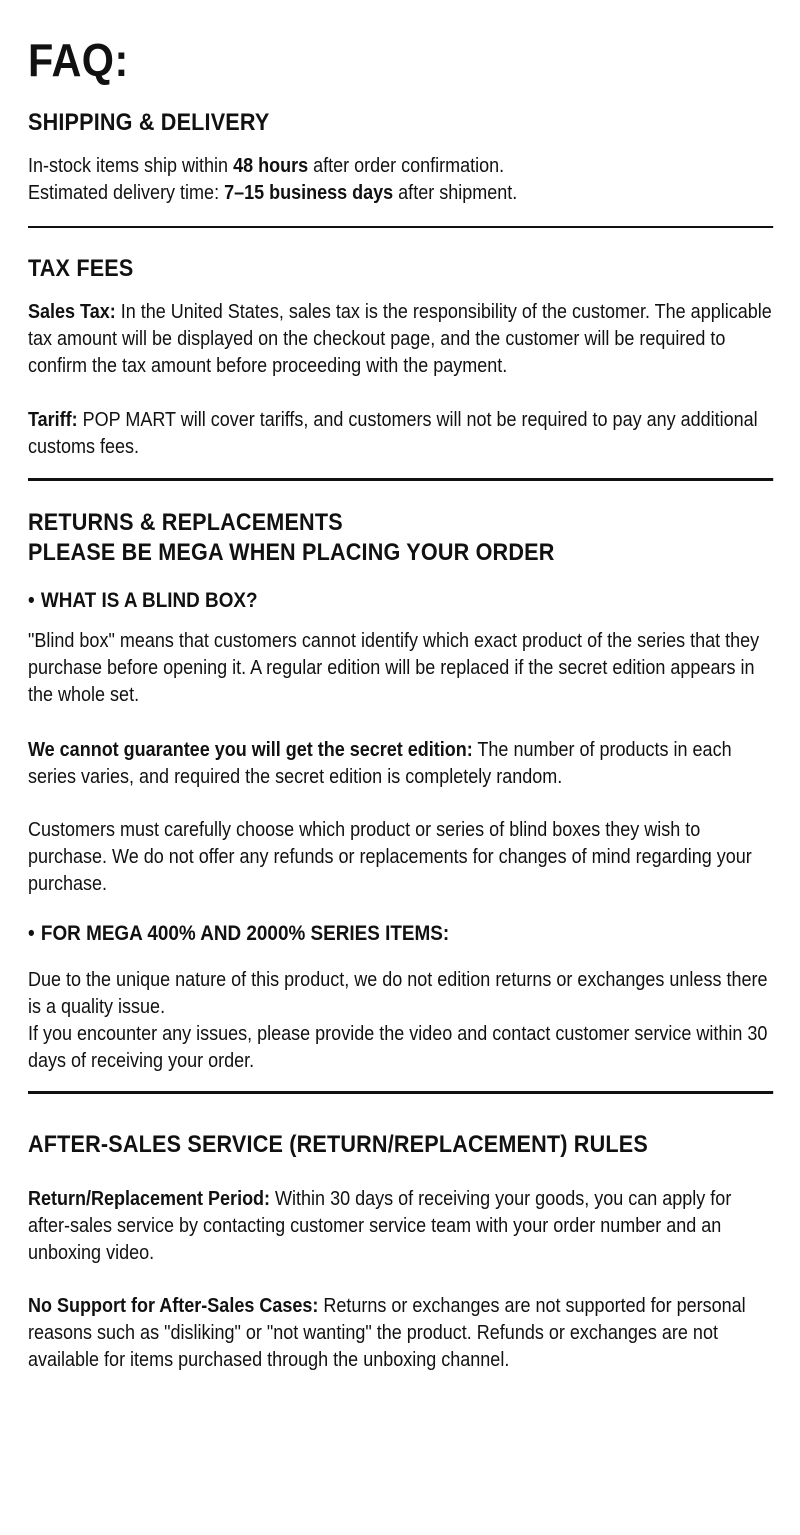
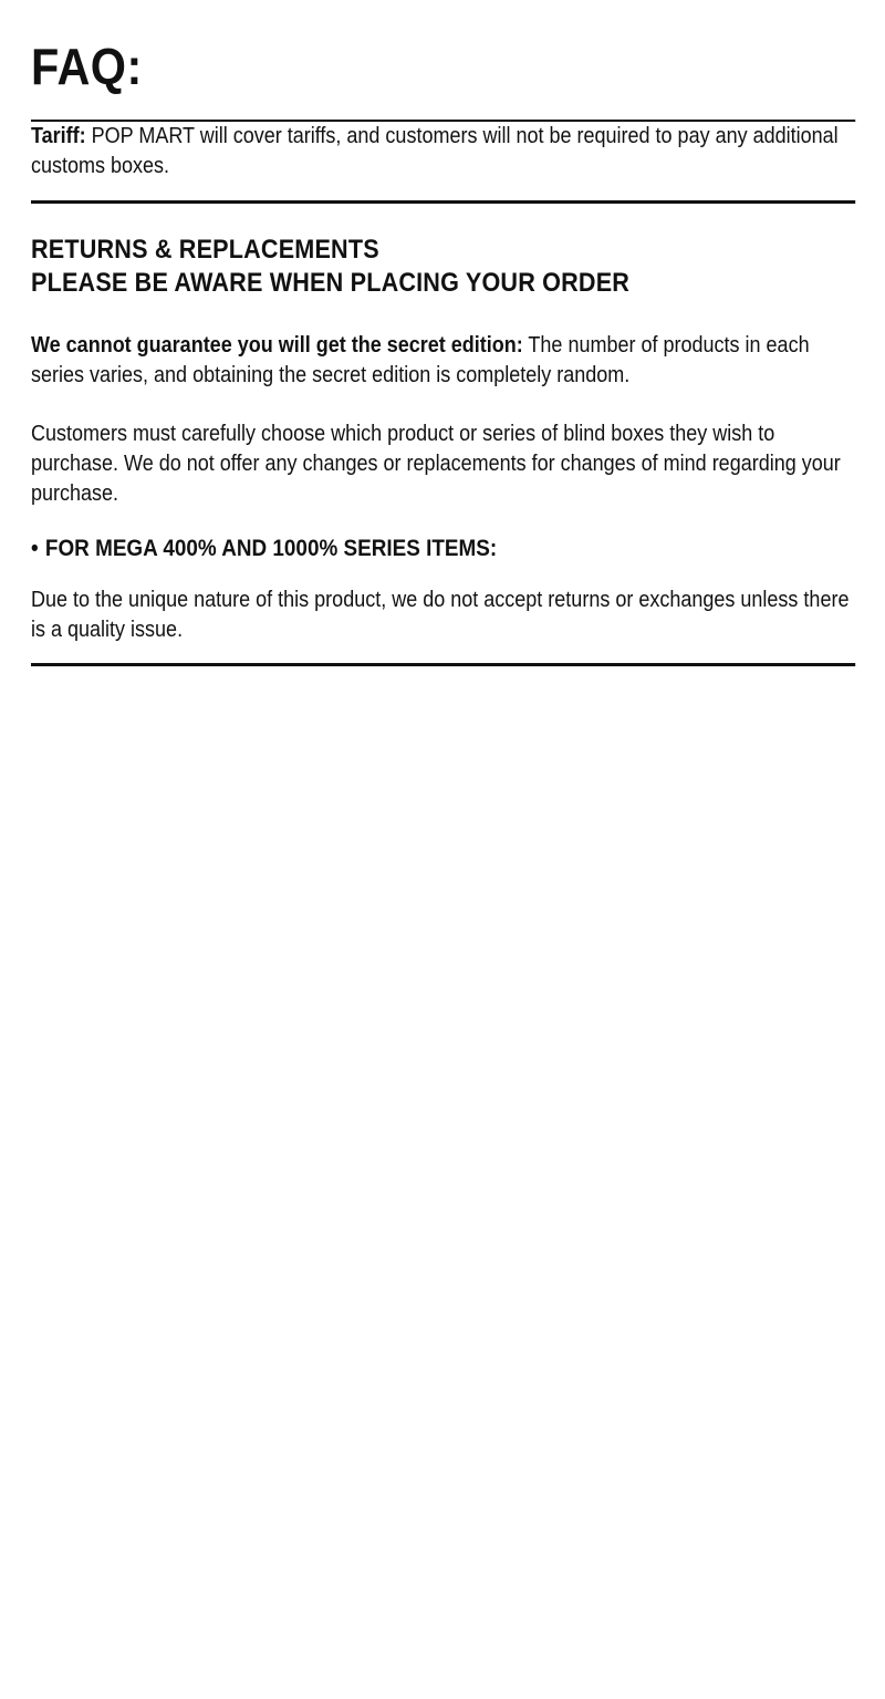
  FAQ:
- SHIPPING & DELIVERY
- In-stock items ship within 48 hours after order confirmation.
- Estimated delivery time: 7–15 business days after shipment.
- TAX FEES
- Sales Tax: In the United States, sales tax is the responsibility of the customer. The applicable tax amount will be displayed on the checkout page, and the customer will be required to confirm the tax amount before proceeding with the payment.
- Tariff: POP MART will cover tariffs, and customers will not be required to pay any additional customs fees.
+ Tariff: POP MART will cover tariffs, and customers will not be required to pay any additional customs boxes.
  RETURNS & REPLACEMENTS
- PLEASE BE MEGA WHEN PLACING YOUR ORDER
+ PLEASE BE AWARE WHEN PLACING YOUR ORDER
- • WHAT IS A BLIND BOX?
- "Blind box" means that customers cannot identify which exact product of the series that they purchase before opening it. A regular edition will be replaced if the secret edition appears in the whole set.
- We cannot guarantee you will get the secret edition: The number of products in each series varies, and required the secret edition is completely random.
+ We cannot guarantee you will get the secret edition: The number of products in each series varies, and obtaining the secret edition is completely random.
- Customers must carefully choose which product or series of blind boxes they wish to purchase. We do not offer any refunds or replacements for changes of mind regarding your purchase.
+ Customers must carefully choose which product or series of blind boxes they wish to purchase. We do not offer any changes or replacements for changes of mind regarding your purchase.
- • FOR MEGA 400% AND 2000% SERIES ITEMS:
+ • FOR MEGA 400% AND 1000% SERIES ITEMS:
- Due to the unique nature of this product, we do not edition returns or exchanges unless there is a quality issue.
+ Due to the unique nature of this product, we do not accept returns or exchanges unless there is a quality issue.
- If you encounter any issues, please provide the video and contact customer service within 30 days of receiving your order.
- AFTER-SALES SERVICE (RETURN/REPLACEMENT) RULES
- Return/Replacement Period: Within 30 days of receiving your goods, you can apply for after-sales service by contacting customer service team with your order number and an unboxing video.
- No Support for After-Sales Cases: Returns or exchanges are not supported for personal reasons such as "disliking" or "not wanting" the product. Refunds or exchanges are not available for items purchased through the unboxing channel.
